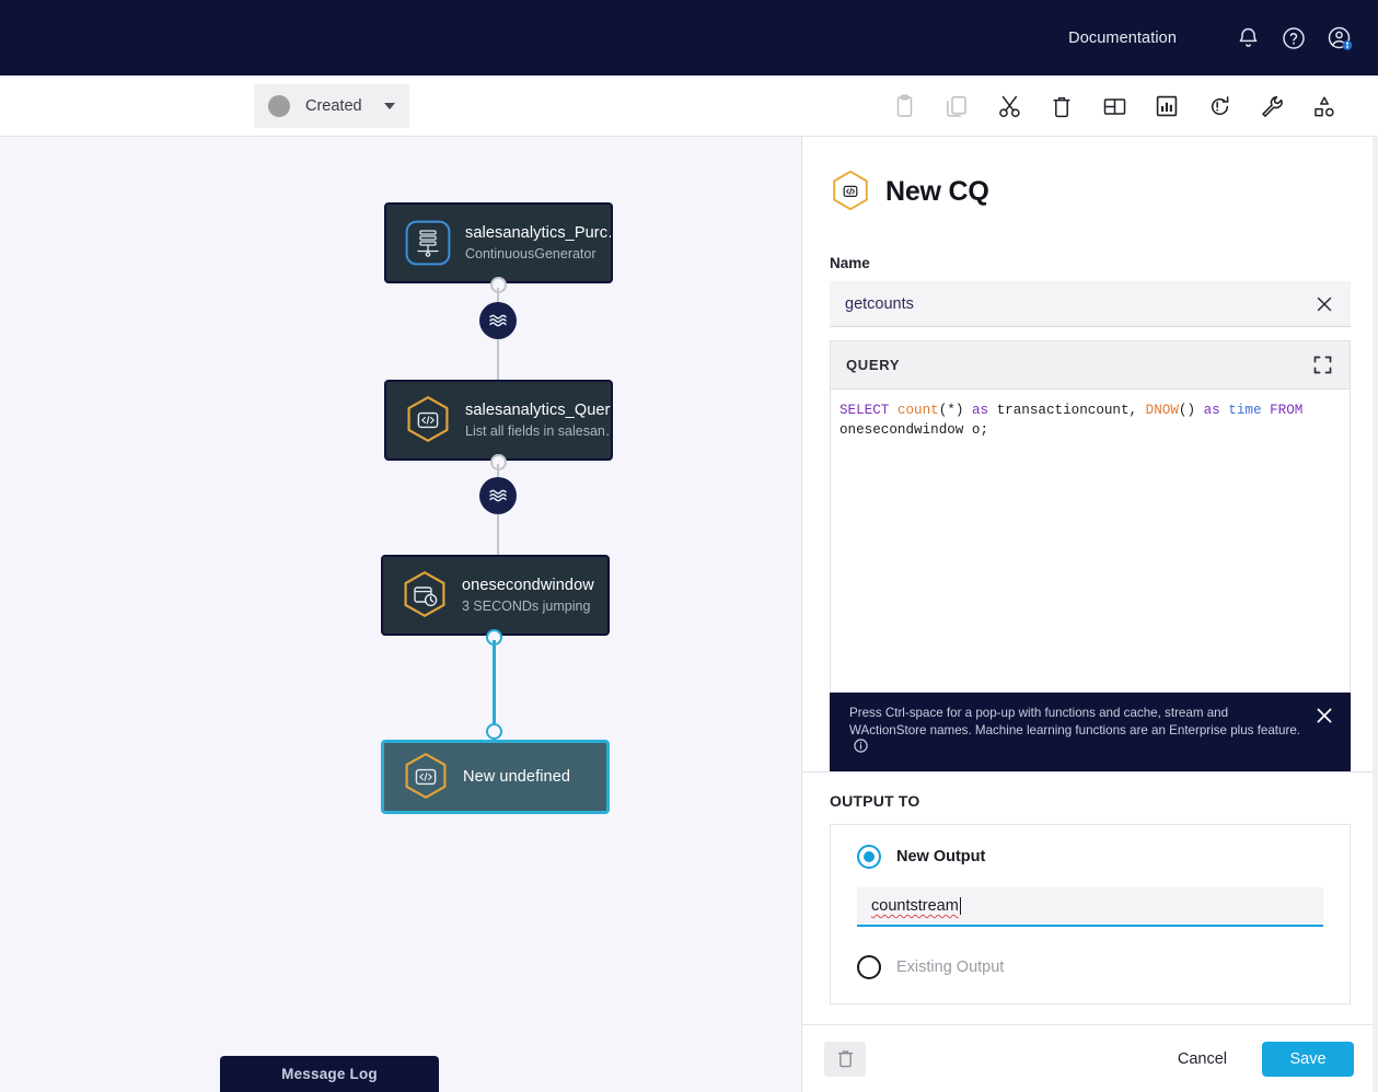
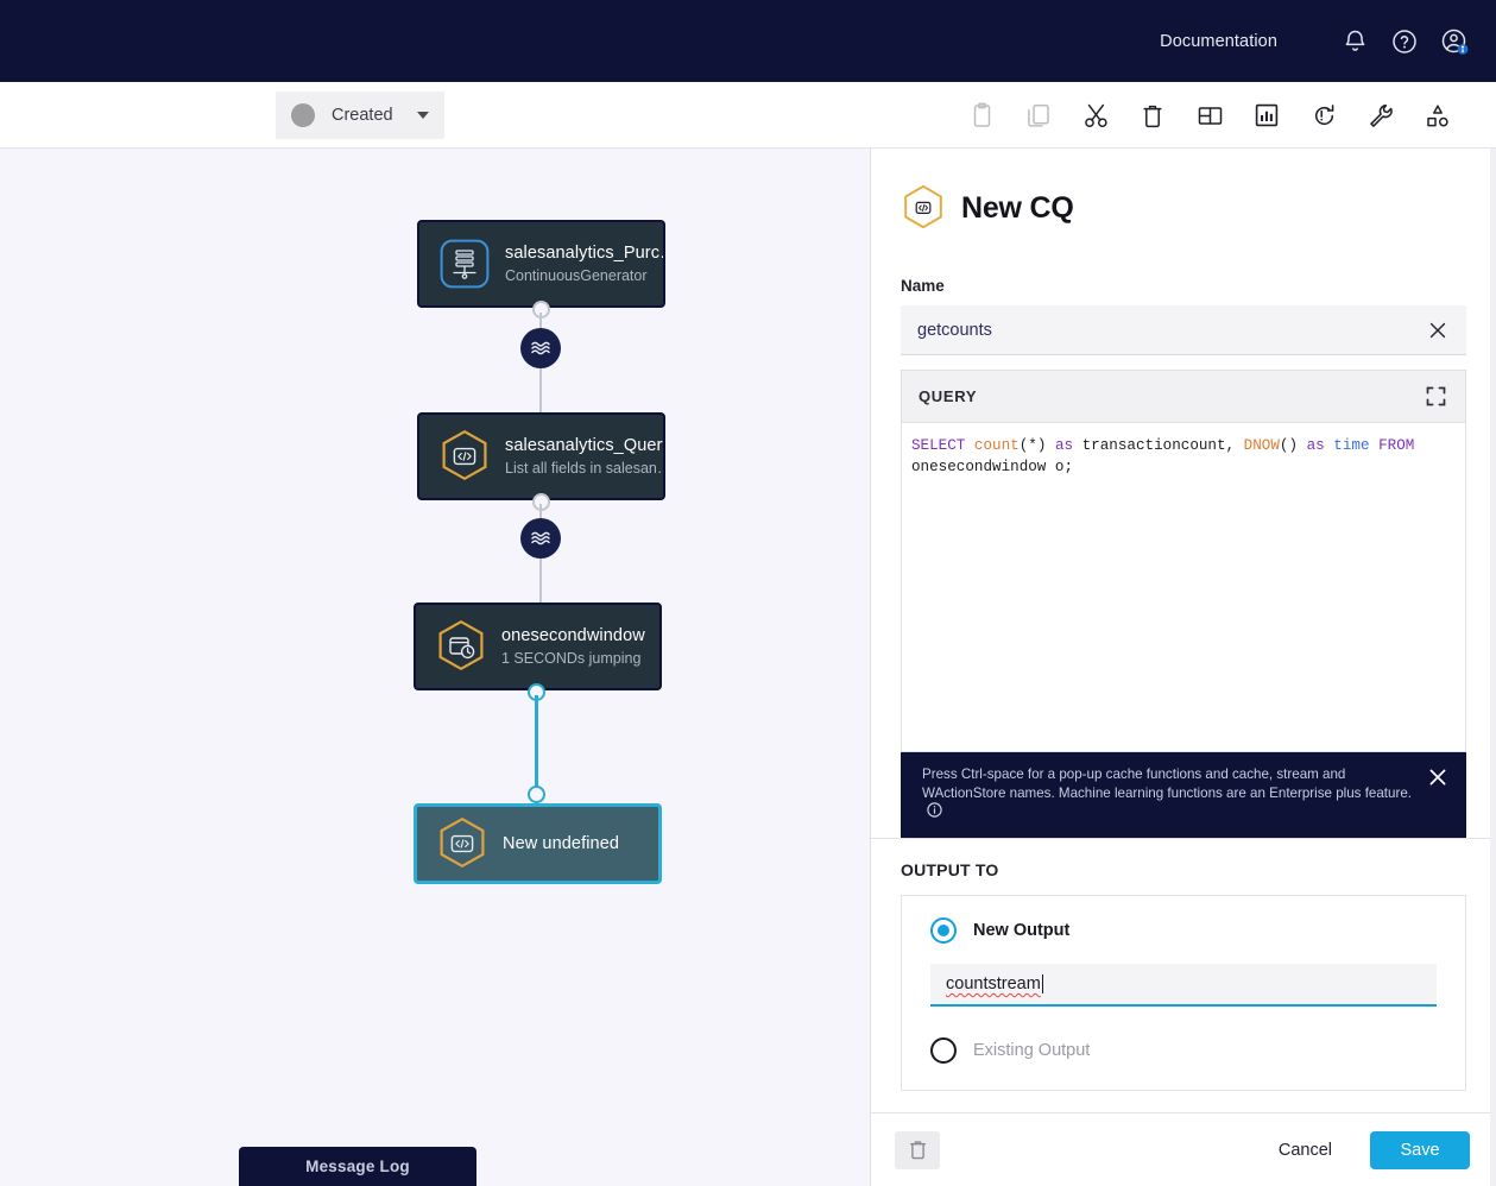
  Documentation
  Created
  salesanalytics_Purc
  ContinuousGenerator
  salesanalytics_Quer
  List all fields in salesan
  onesecondwindow
- 3 SECONDs jumping
+ 1 SECONDs jumping
  New undefined
  Message Log
  New CQ
  Name
  getcounts
  QUERY
  SELECT count(*) as transactioncount, DNOW() as time FROM
  onesecondwindow o;
- Press Ctrl-space for a pop-up with functions and cache, stream and WActionStore names. Machine learning functions are an Enterprise plus feature.
+ Press Ctrl-space for a pop-up cache functions and cache, stream and WActionStore names. Machine learning functions are an Enterprise plus feature.
  OUTPUT TO
  New Output
  countstream
  Existing Output
  Cancel
  Save
